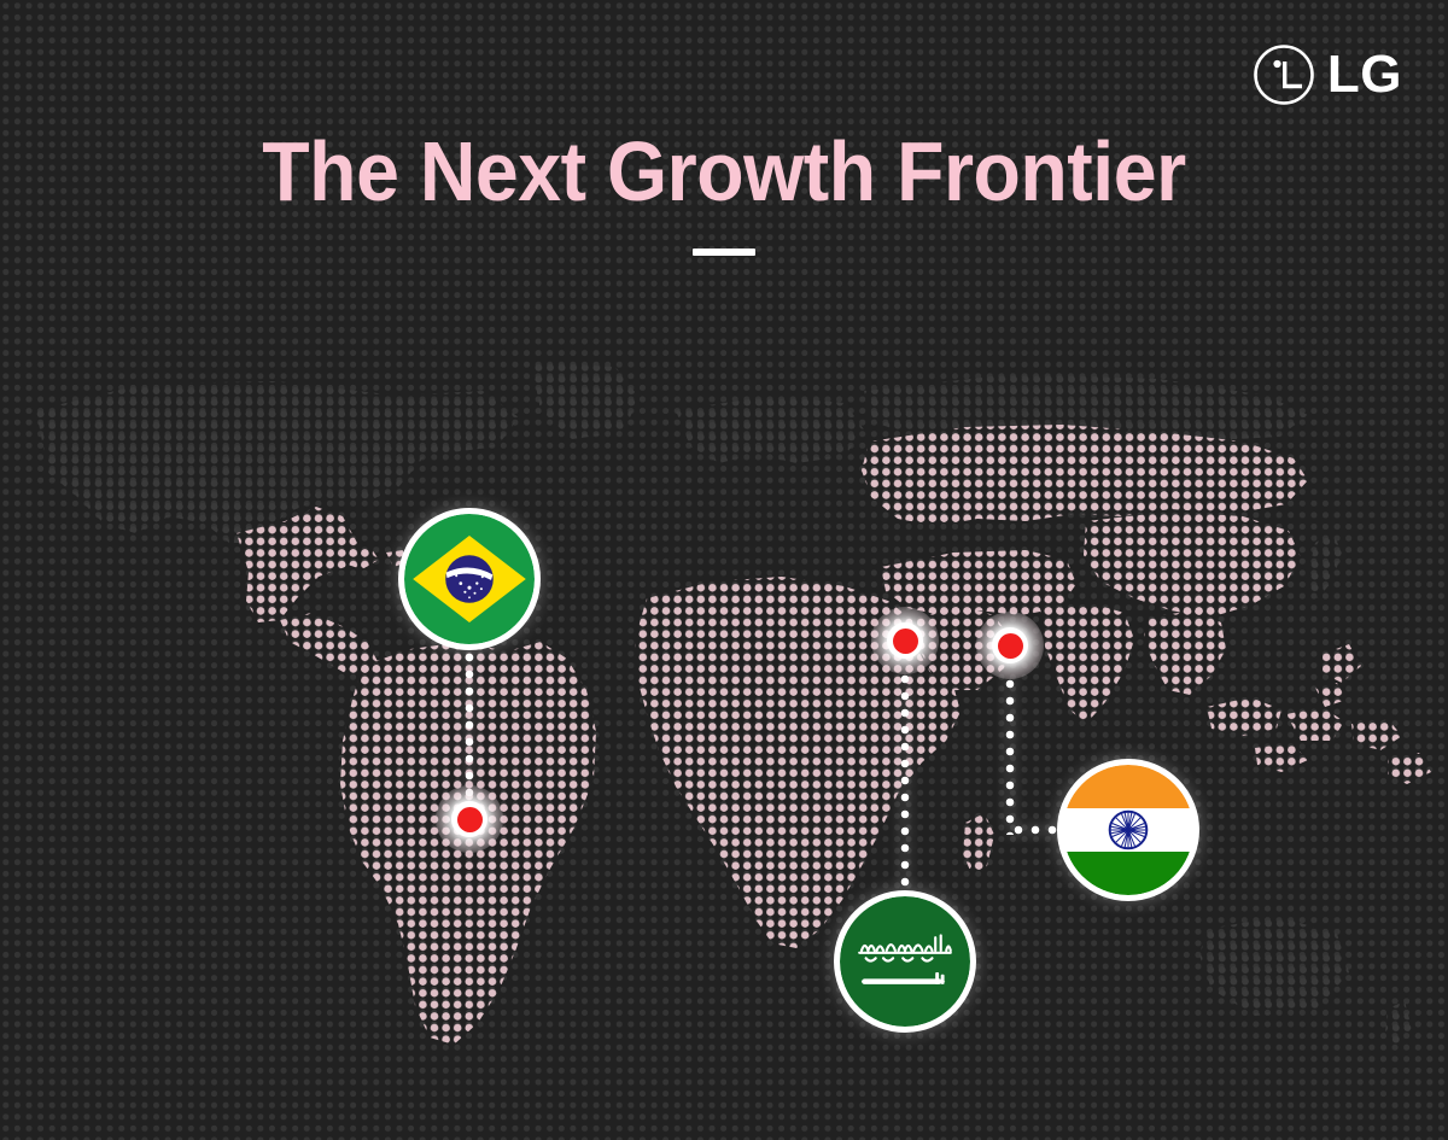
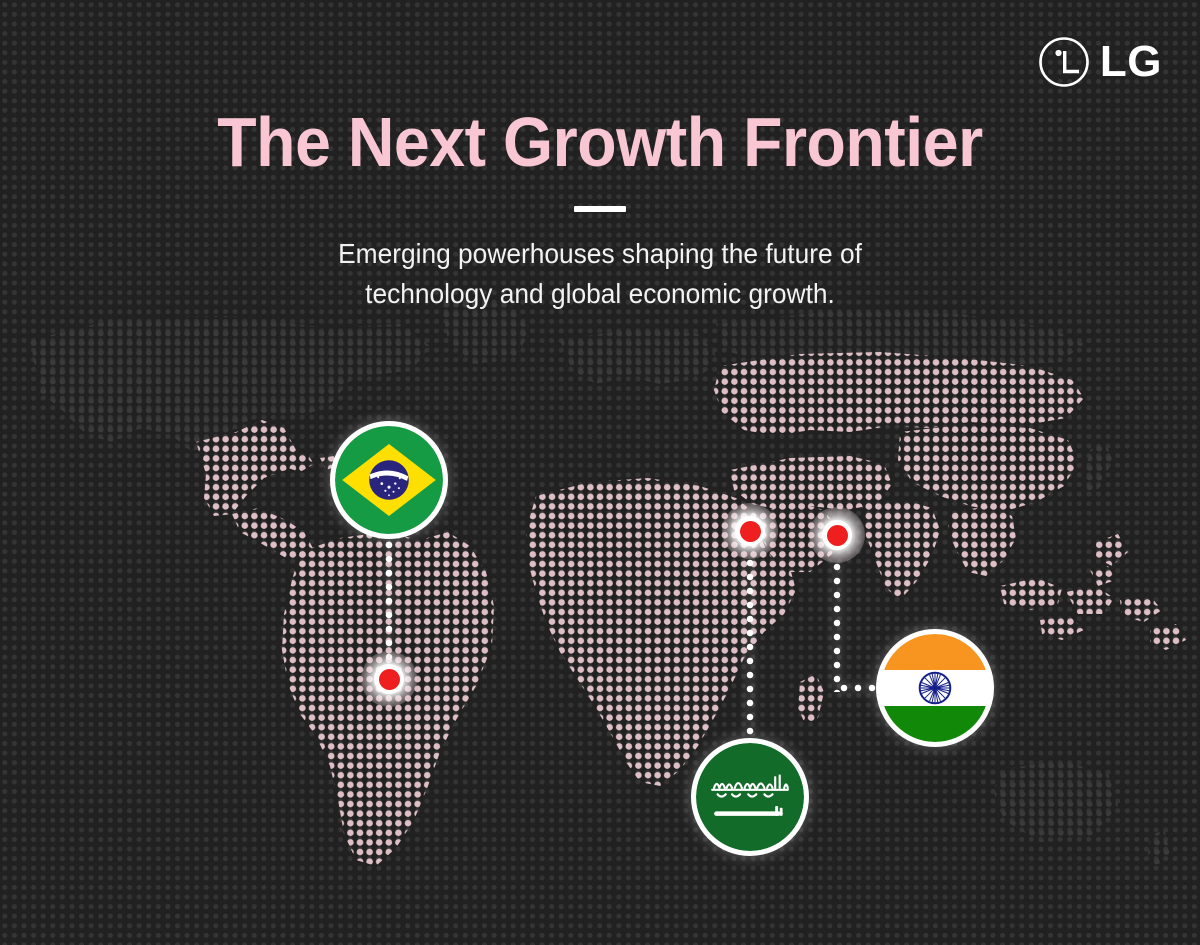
  LG
  The Next Growth Frontier
+ Emerging powerhouses shaping the future of
+ technology and global economic growth.
